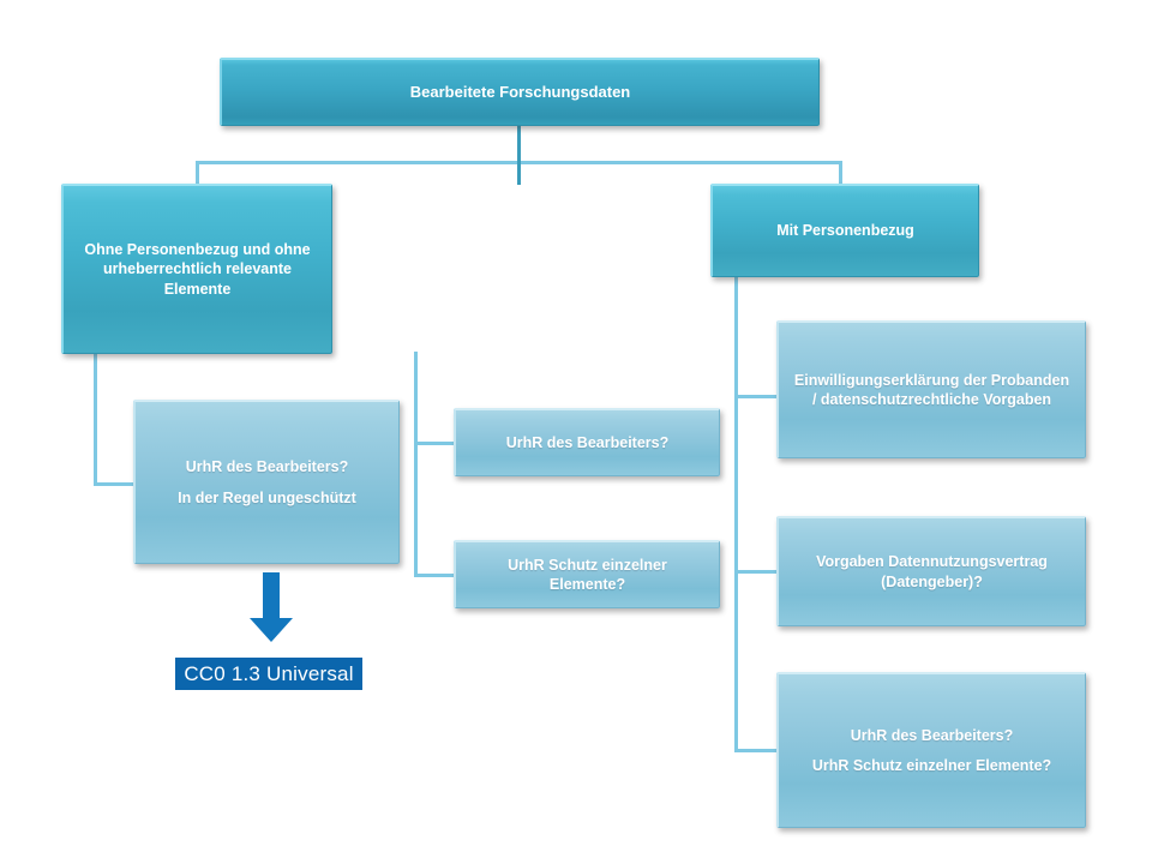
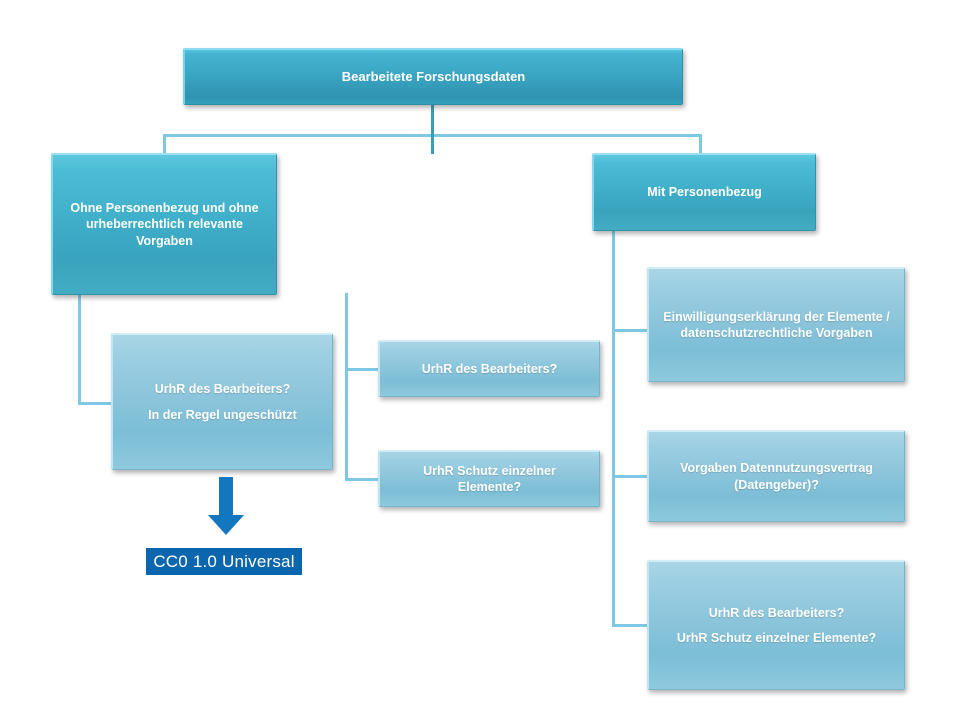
  Bearbeitete Forschungsdaten
- Ohne Personenbezug und ohne urheberrechtlich relevante Elemente
+ Ohne Personenbezug und ohne urheberrechtlich relevante Vorgaben
  Mit Personenbezug
  UrhR des Bearbeiters?
  In der Regel ungeschützt
  UrhR des Bearbeiters?
  UrhR Schutz einzelner Elemente?
- Einwilligungserklärung der Probanden / datenschutzrechtliche Vorgaben
+ Einwilligungserklärung der Elemente / datenschutzrechtliche Vorgaben
  Vorgaben Datennutzungsvertrag (Datengeber)?
  UrhR des Bearbeiters?
  UrhR Schutz einzelner Elemente?
- CC0 1.3 Universal
+ CC0 1.0 Universal
